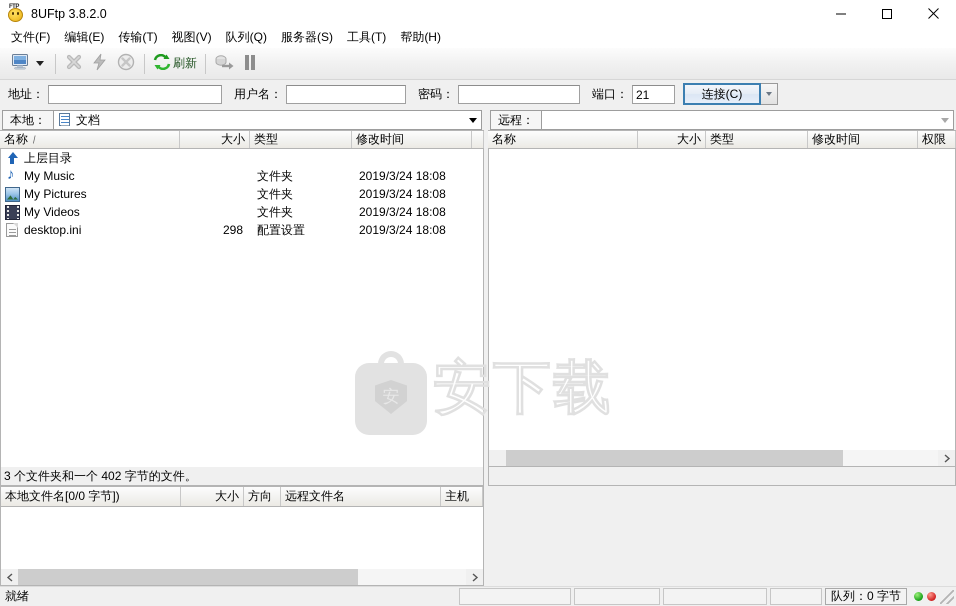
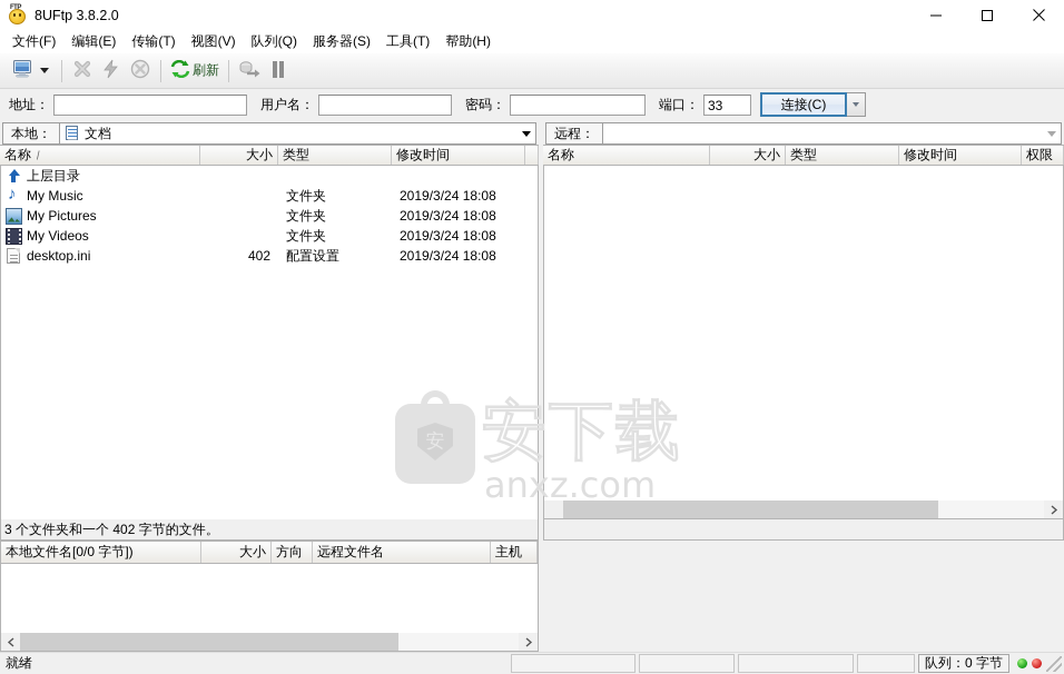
  8UFtp 3.8.2.0
  文件(F)
  编辑(E)
  传输(T)
  视图(V)
  队列(Q)
  服务器(S)
  工具(T)
  帮助(H)
  刷新
  地址：
  用户名：
  密码：
  端口：
- 21
+ 33
  连接(C)
  安下载
+ anxz.com
  本地：
  文档
  名称
  /
  大小
  类型
  修改时间
  上层目录
  My Music
  文件夹
  2019/3/24 18:08
  My Pictures
  文件夹
  2019/3/24 18:08
  My Videos
  文件夹
  2019/3/24 18:08
  desktop.ini
- 298
+ 402
  配置设置
  2019/3/24 18:08
  3 个文件夹和一个 402 字节的文件。
  远程：
  名称
  大小
  类型
  修改时间
  权限
  本地文件名[0/0 字节])
  大小
  方向
  远程文件名
  主机
  就绪
  队列：0 字节
